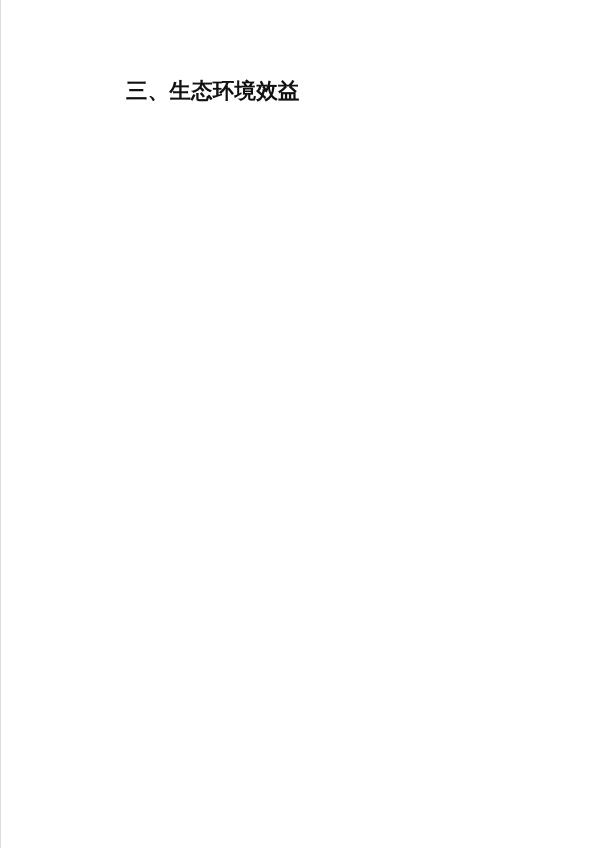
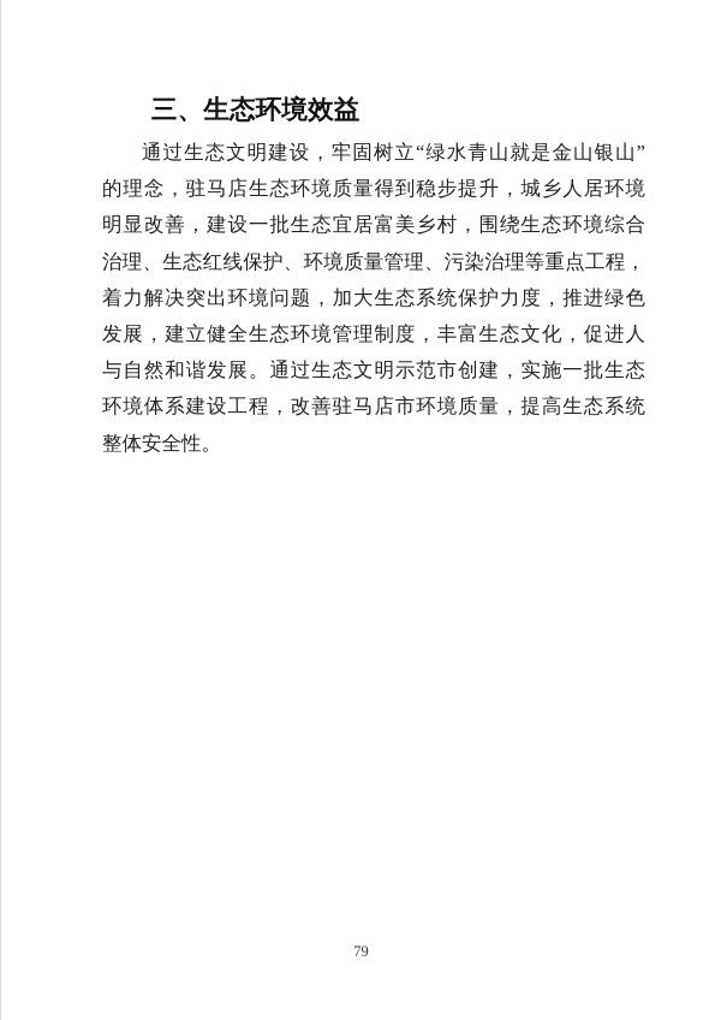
  三、生态环境效益
+ 通过生态文明建设，牢固树立“绿水青山就是金山银山”
+ 的理念，驻马店生态环境质量得到稳步提升，城乡人居环境
+ 明显改善，建设一批生态宜居富美乡村，围绕生态环境综合
+ 治理、生态红线保护、环境质量管理、污染治理等重点工程，
+ 着力解决突出环境问题，加大生态系统保护力度，推进绿色
+ 发展，建立健全生态环境管理制度，丰富生态文化，促进人
+ 与自然和谐发展。通过生态文明示范市创建，实施一批生态
+ 环境体系建设工程，改善驻马店市环境质量，提高生态系统
+ 整体安全性。
+ 79
